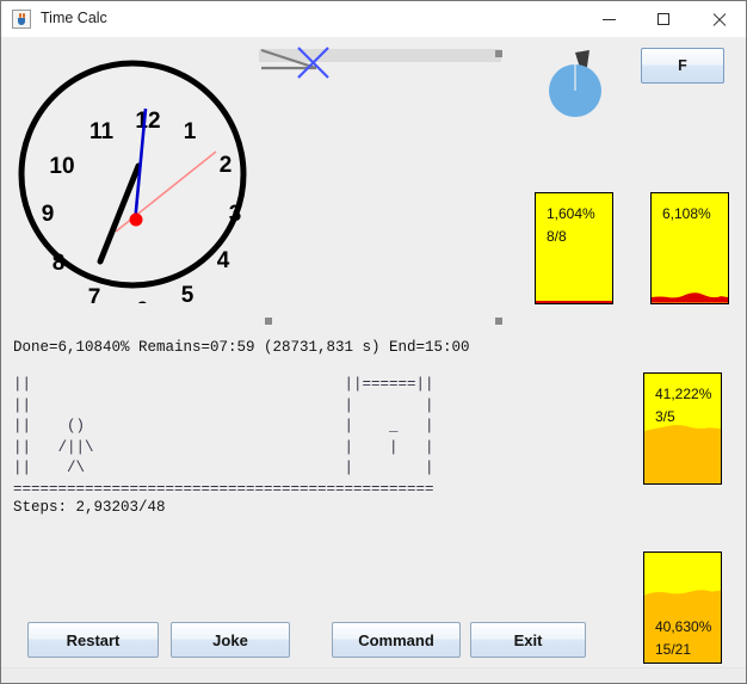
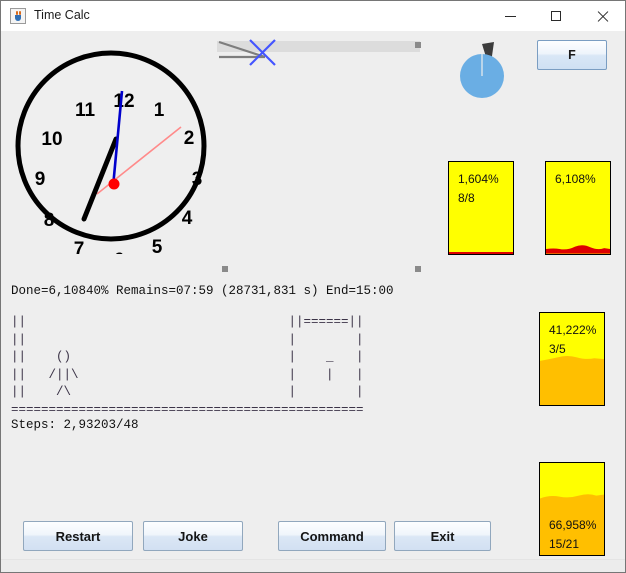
  Time Calc
  12
  1
  2
  3
  4
  5
  7
  8
  9
  10
  11
  F
  1,604%
  8/8
  6,108%
  41,222%
  3/5
- 40,630%
+ 66,958%
  15/21
  Done=6,10840% Remains=07:59 (28731,831 s) End=15:00
  || ||======||
  || | |
  || () | _ |
  || /||\ | | |
  || /\ | |
  ===============================================
  Steps: 2,93203/48
  Restart
  Joke
  Command
  Exit
